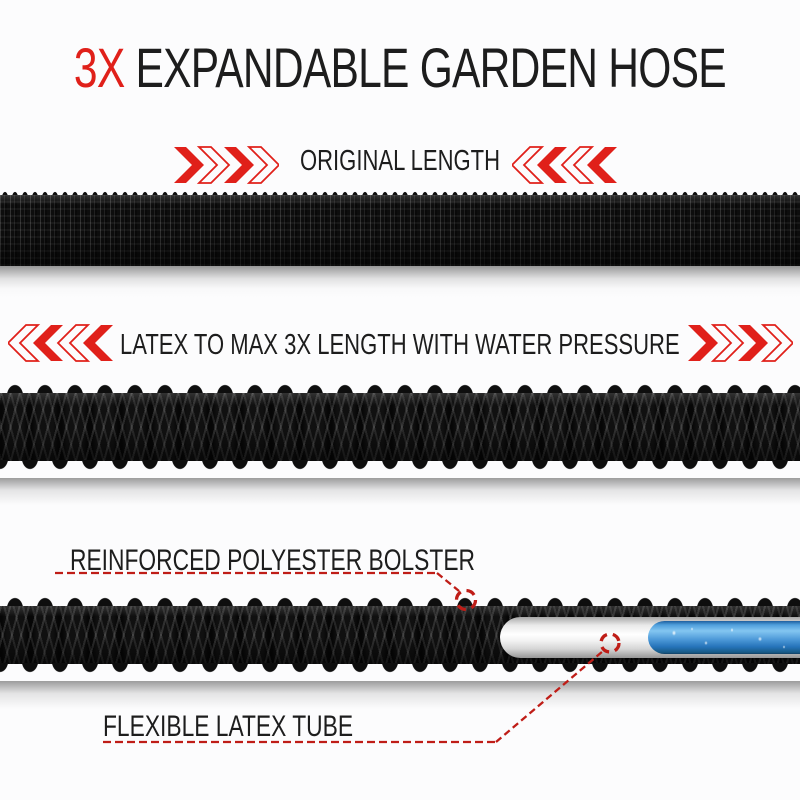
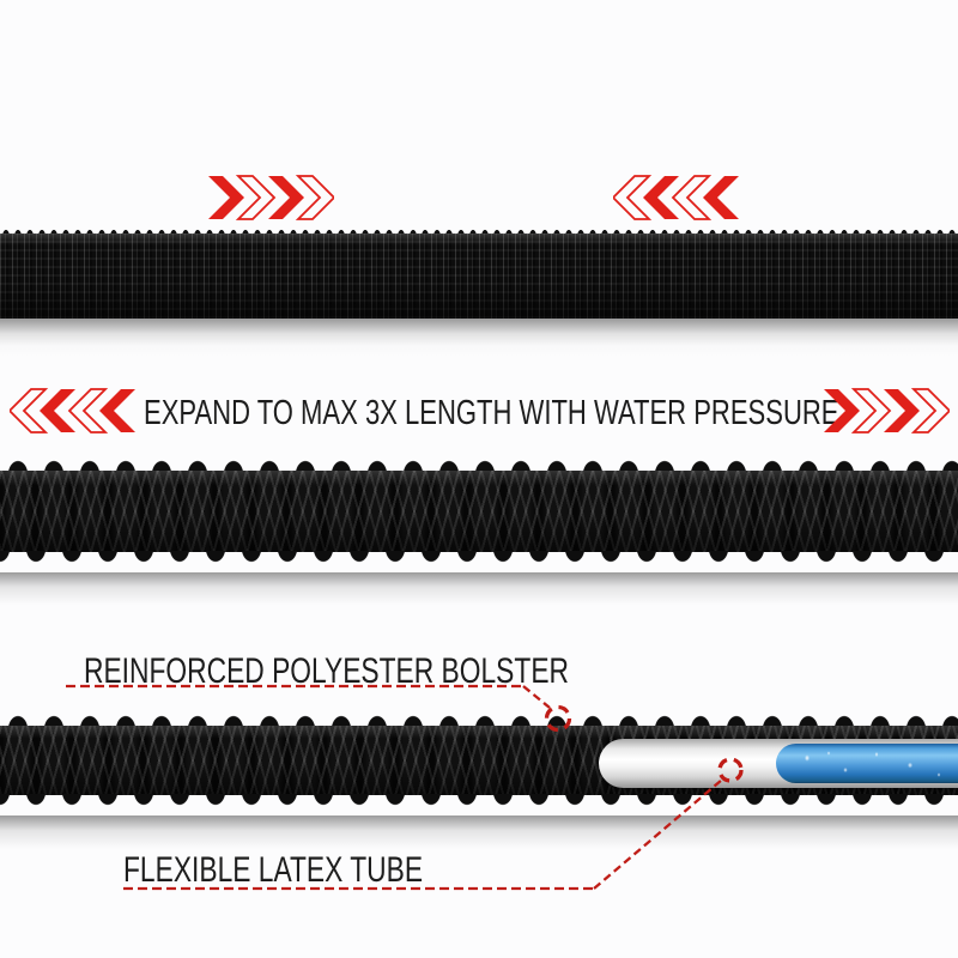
- 3X EXPANDABLE GARDEN HOSE
- ORIGINAL LENGTH
- LATEX TO MAX 3X LENGTH WITH WATER PRESSURE
+ EXPAND TO MAX 3X LENGTH WITH WATER PRESSURE
  REINFORCED POLYESTER BOLSTER
  FLEXIBLE LATEX TUBE
